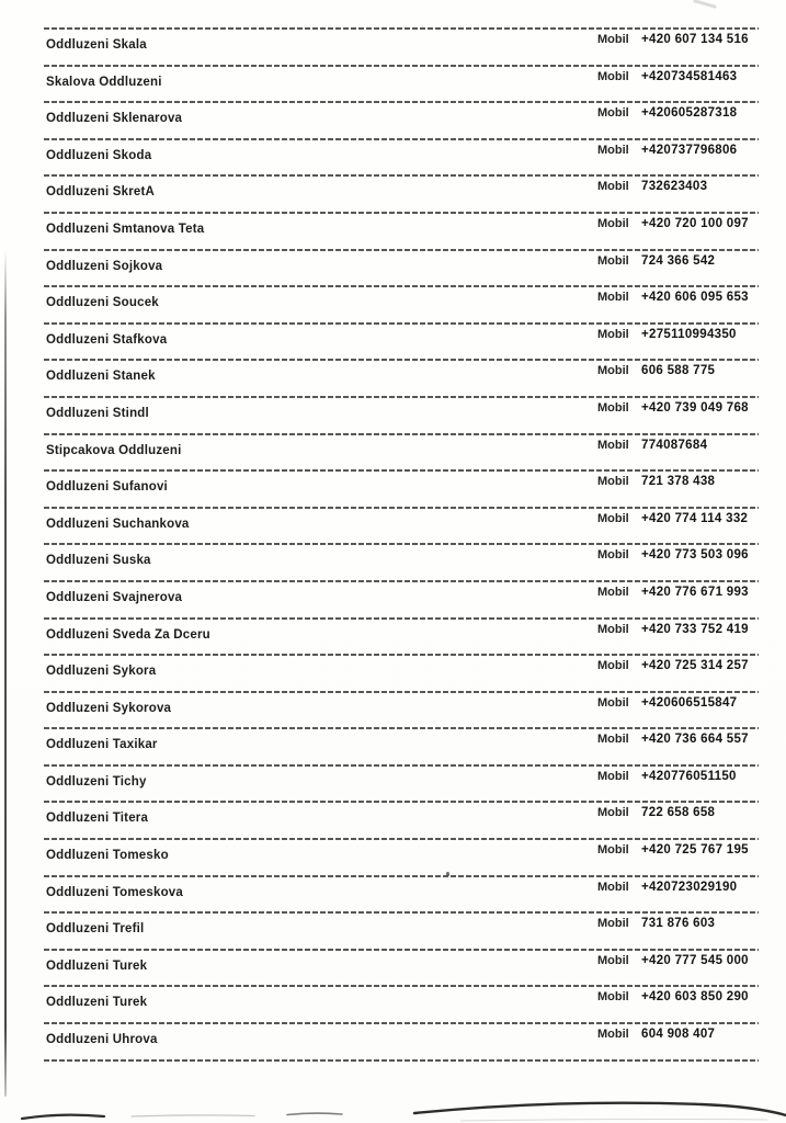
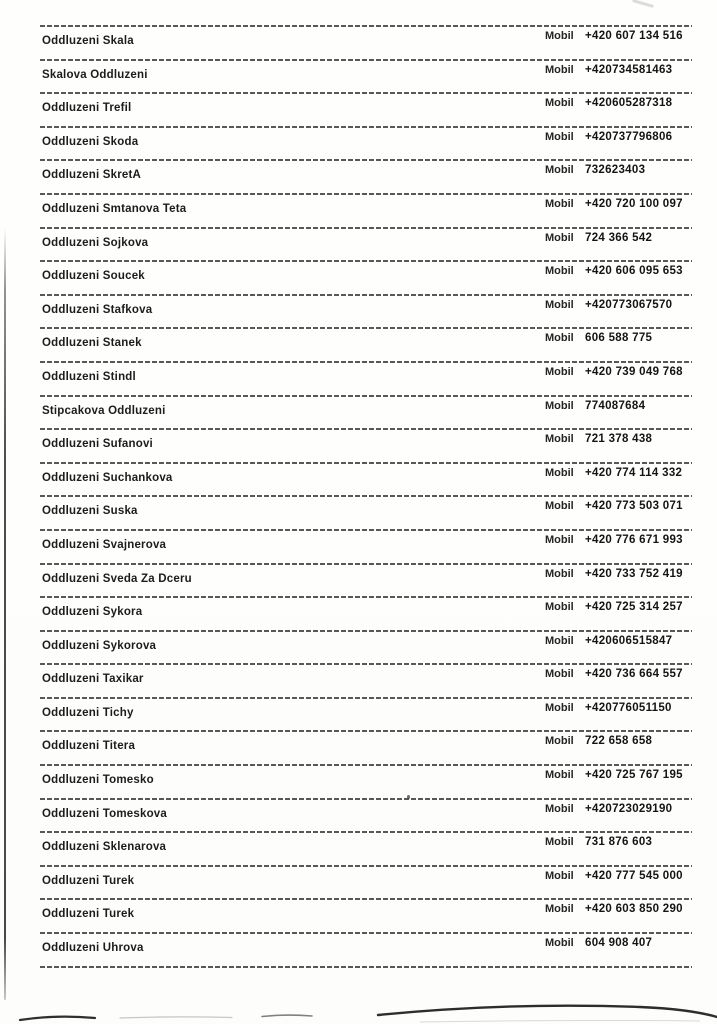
  Oddluzeni Skala
  Mobil
  +420 607 134 516
  Skalova Oddluzeni
  Mobil
  +420734581463
- Oddluzeni Sklenarova
+ Oddluzeni Trefil
  Mobil
  +420605287318
  Oddluzeni Skoda
  Mobil
  +420737796806
  Oddluzeni SkretA
  Mobil
  732623403
  Oddluzeni Smtanova Teta
  Mobil
  +420 720 100 097
  Oddluzeni Sojkova
  Mobil
  724 366 542
  Oddluzeni Soucek
  Mobil
  +420 606 095 653
  Oddluzeni Stafkova
  Mobil
- +275110994350
+ +420773067570
  Oddluzeni Stanek
  Mobil
  606 588 775
  Oddluzeni Stindl
  Mobil
  +420 739 049 768
  Stipcakova Oddluzeni
  Mobil
  774087684
  Oddluzeni Sufanovi
  Mobil
  721 378 438
  Oddluzeni Suchankova
  Mobil
  +420 774 114 332
  Oddluzeni Suska
  Mobil
- +420 773 503 096
+ +420 773 503 071
  Oddluzeni Svajnerova
  Mobil
  +420 776 671 993
  Oddluzeni Sveda Za Dceru
  Mobil
  +420 733 752 419
  Oddluzeni Sykora
  Mobil
  +420 725 314 257
  Oddluzeni Sykorova
  Mobil
  +420606515847
  Oddluzeni Taxikar
  Mobil
  +420 736 664 557
  Oddluzeni Tichy
  Mobil
  +420776051150
  Oddluzeni Titera
  Mobil
  722 658 658
  Oddluzeni Tomesko
  Mobil
  +420 725 767 195
  Oddluzeni Tomeskova
  Mobil
  +420723029190
- Oddluzeni Trefil
+ Oddluzeni Sklenarova
  Mobil
  731 876 603
  Oddluzeni Turek
  Mobil
  +420 777 545 000
  Oddluzeni Turek
  Mobil
  +420 603 850 290
  Oddluzeni Uhrova
  Mobil
  604 908 407
